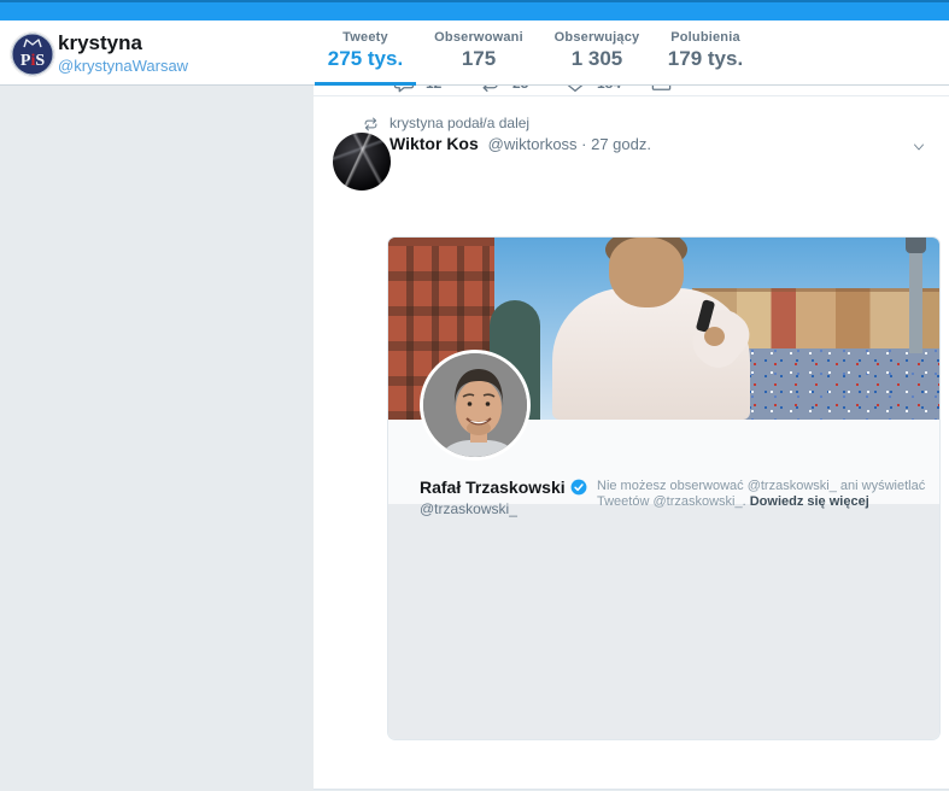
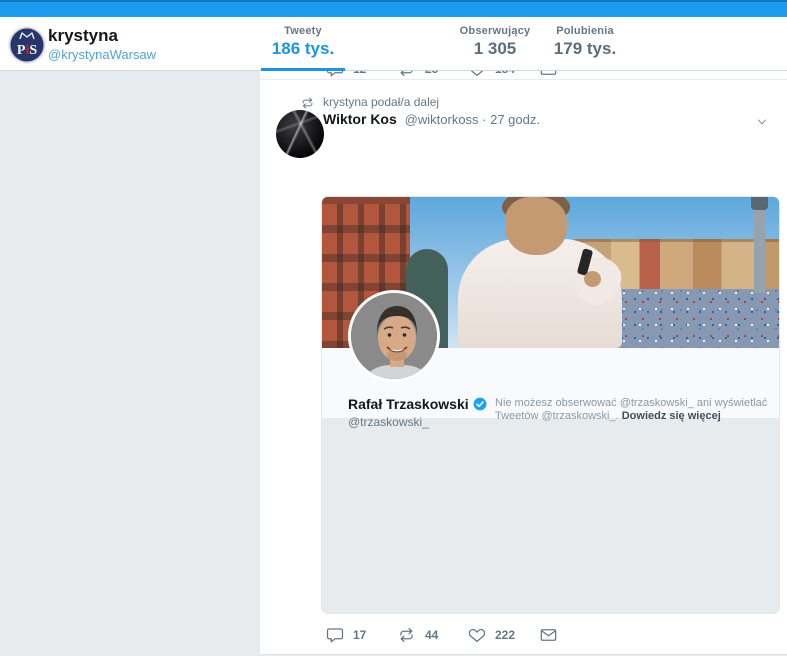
  PiS
  krystyna
  @krystynaWarsaw
  Tweety
- 275 tys.
+ 186 tys.
- Obserwowani
- 175
  Obserwujący
  1 305
  Polubienia
  179 tys.
  krystyna podał/a dalej
  Wiktor Kos @wiktorkoss · 27 godz.
  Rafał Trzaskowski
  @trzaskowski_
  Nie możesz obserwować @trzaskowski_ ani wyświetlać Tweetów @trzaskowski_. Dowiedz się więcej
+ 17
+ 44
+ 222
